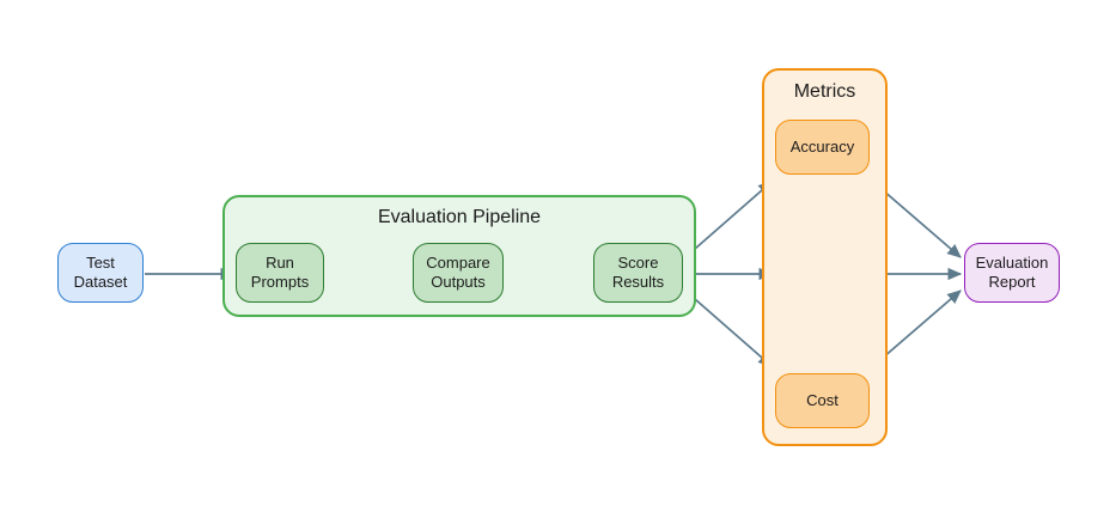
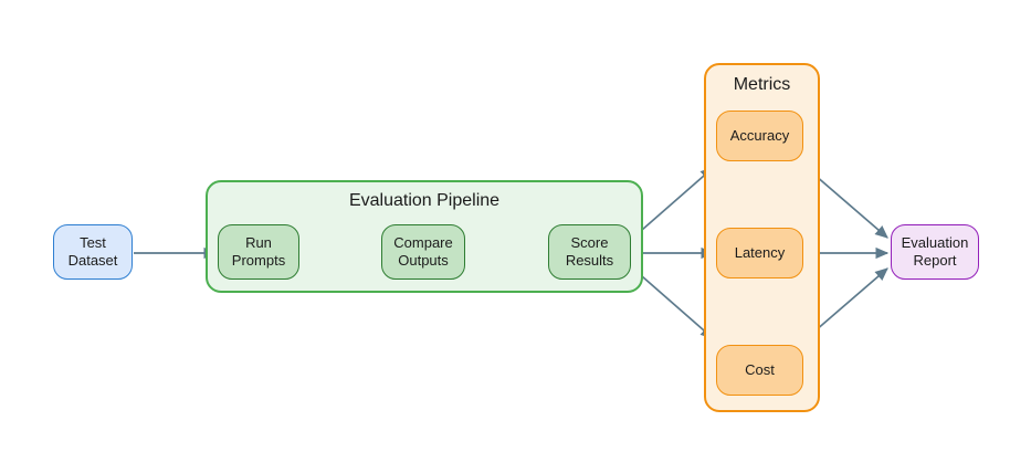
  Evaluation Pipeline
  Metrics
  Test
  Dataset
  Run
  Prompts
  Compare
  Outputs
  Score
  Results
  Accuracy
+ Latency
  Cost
  Evaluation
  Report
